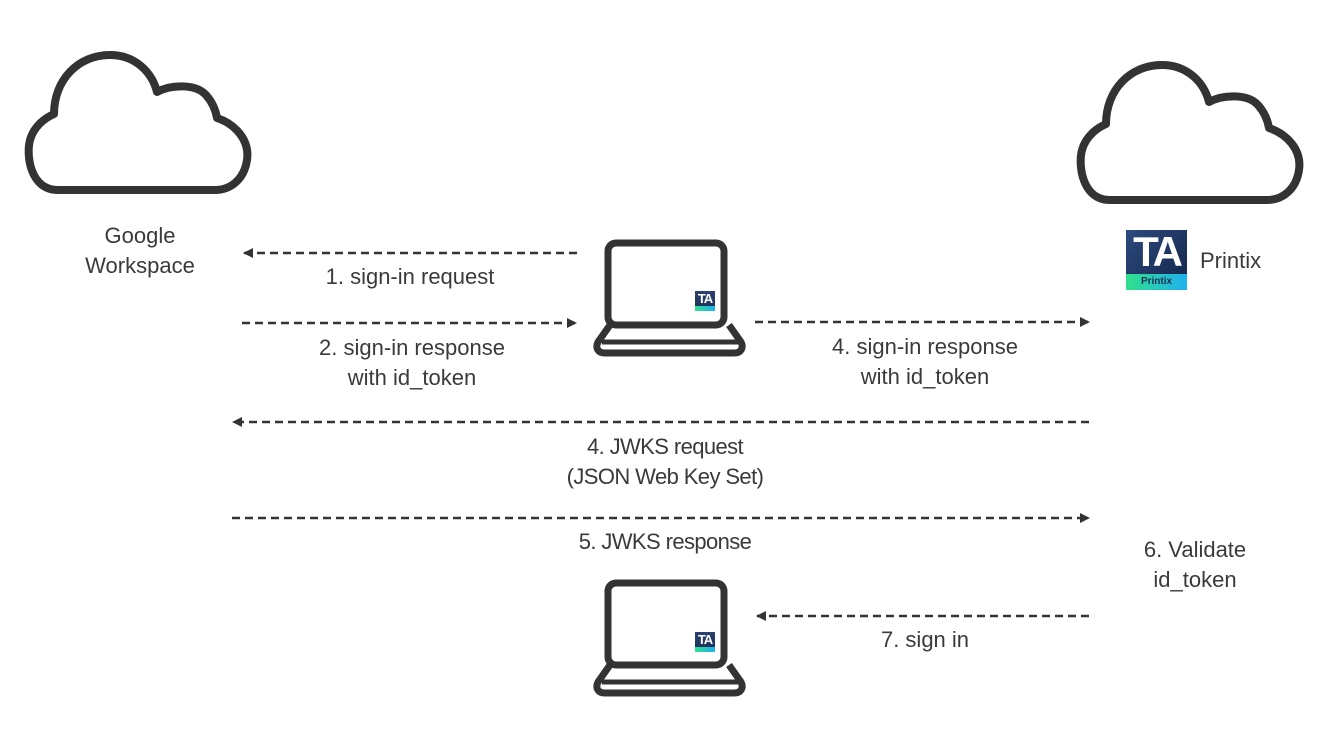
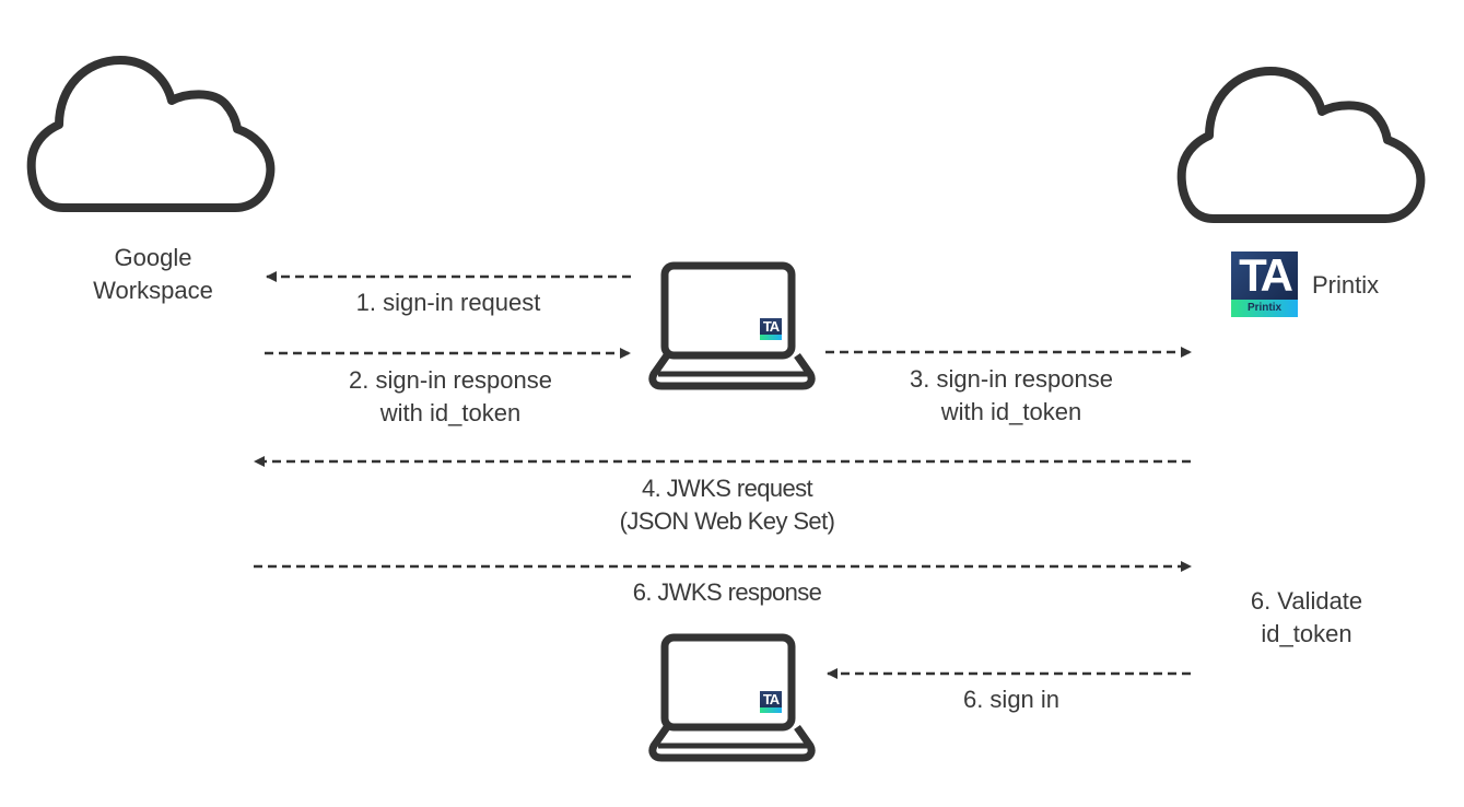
  TA
  TA
  TA
  Printix
  Google
  Workspace
  Printix
  1. sign-in request
  2. sign-in response
  with id_token
- 4. sign-in response
+ 3. sign-in response
  with id_token
  4. JWKS request
  (JSON Web Key Set)
- 5. JWKS response
+ 6. JWKS response
  6. Validate
  id_token
- 7. sign in
+ 6. sign in
